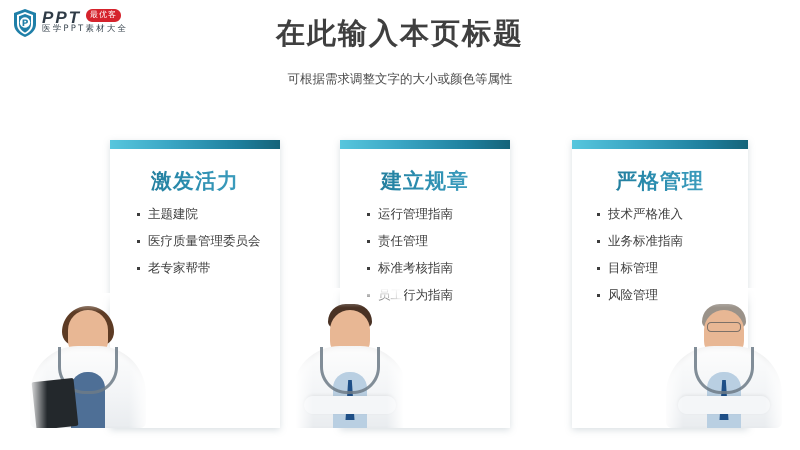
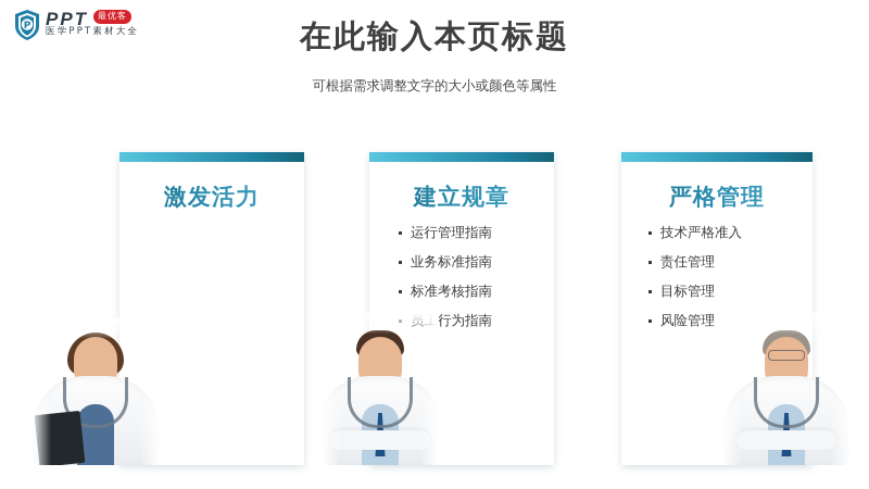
  P
  PPT
  最优客
  医学PPT素材大全
  在此输入本页标题
  可根据需求调整文字的大小或颜色等属性
  激发活力
- 主题建院
- 医疗质量管理委员会
- 老专家帮带
  建立规章
  运行管理指南
- 责任管理
+ 业务标准指南
  标准考核指南
  严格管理
  技术严格准入
- 业务标准指南
+ 责任管理
  目标管理
  风险管理
